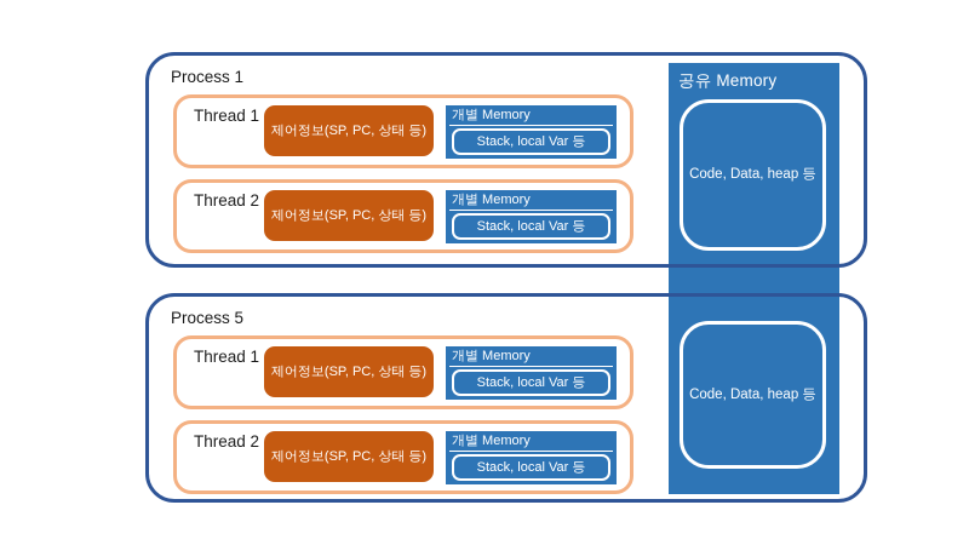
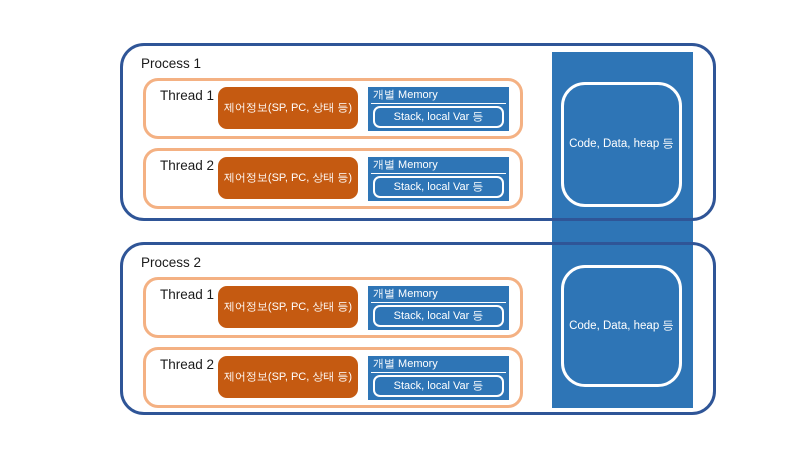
- 공유 Memory
  Code, Data, heap 등
  Code, Data, heap 등
  Process 1
  Thread 1
  제어정보(SP, PC, 상태 등)
  개별 Memory
  Stack, local Var 등
  Thread 2
  제어정보(SP, PC, 상태 등)
  개별 Memory
  Stack, local Var 등
- Process 5
+ Process 2
  Thread 1
  제어정보(SP, PC, 상태 등)
  개별 Memory
  Stack, local Var 등
  Thread 2
  제어정보(SP, PC, 상태 등)
  개별 Memory
  Stack, local Var 등
